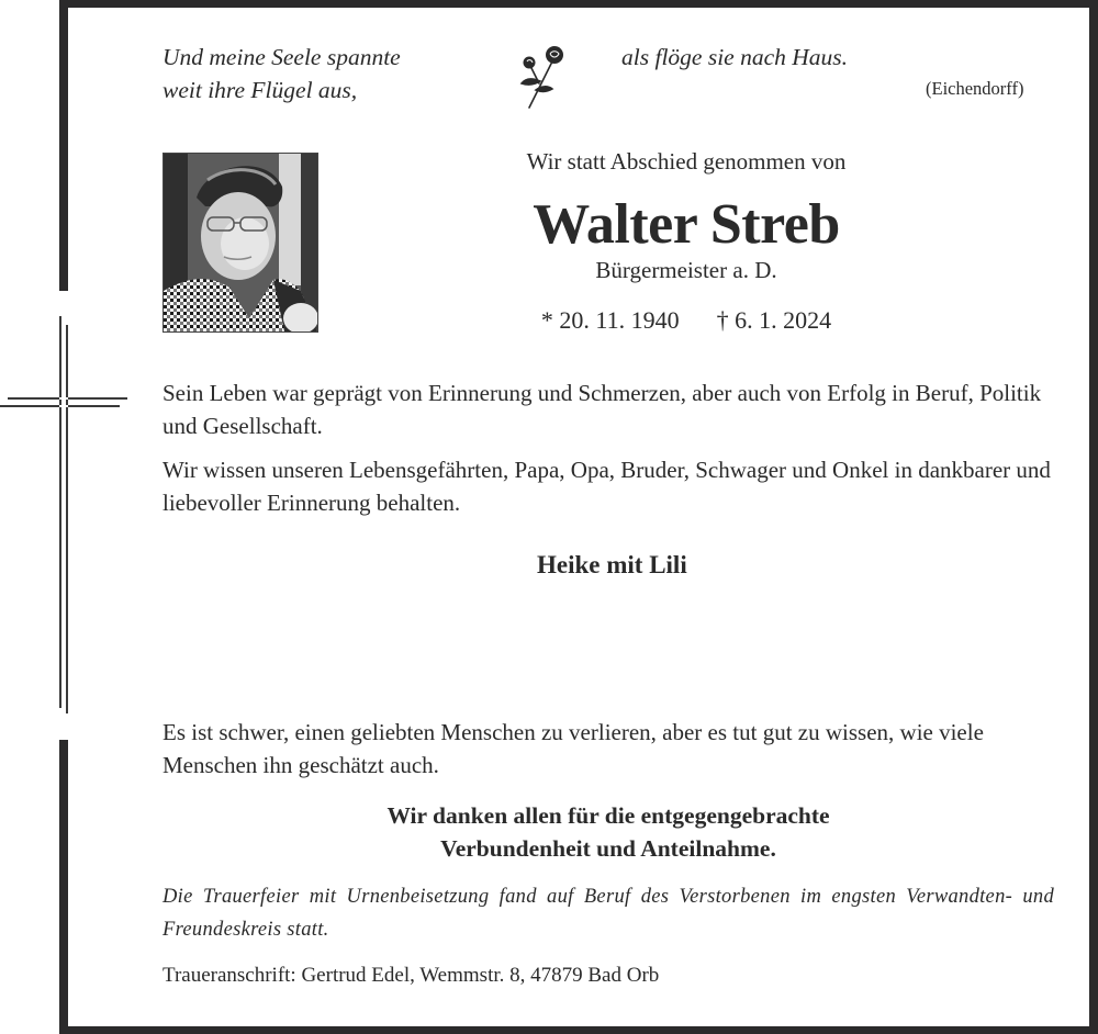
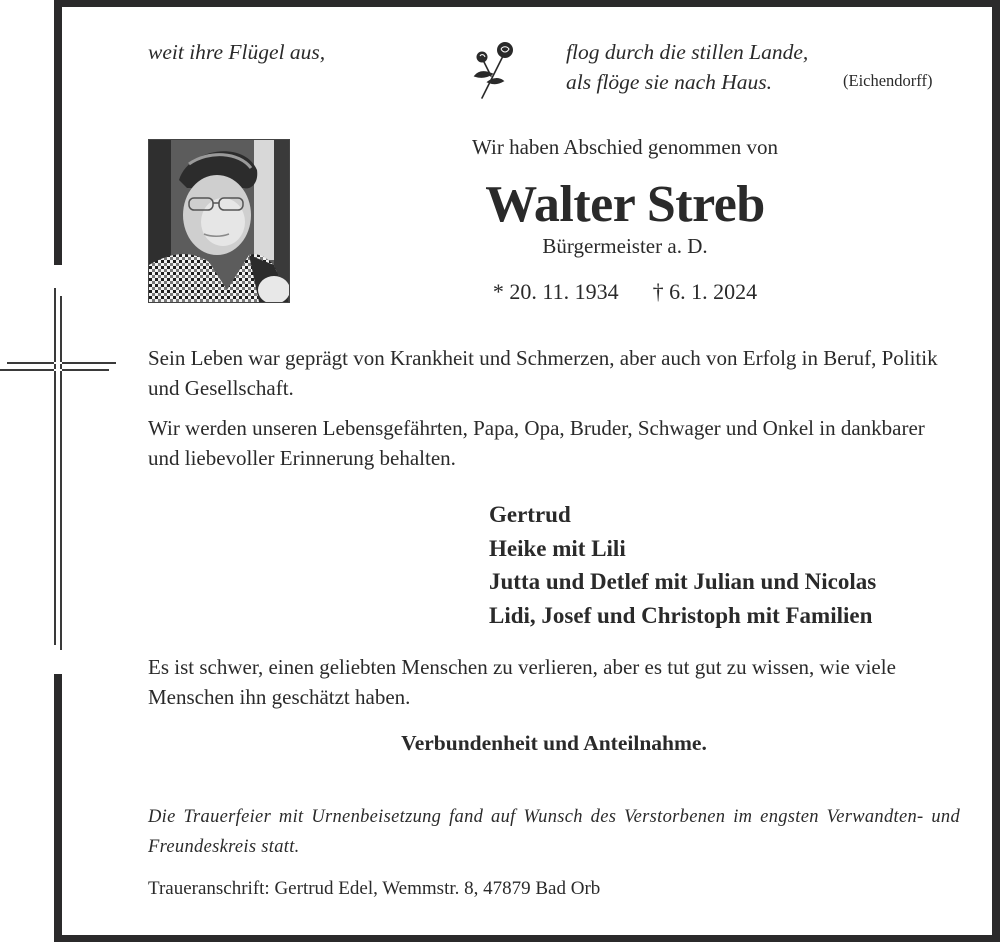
- Und meine Seele spannte
  weit ihre Flügel aus,
+ flog durch die stillen Lande,
  als flöge sie nach Haus.
  (Eichendorff)
- Wir statt Abschied genommen von
+ Wir haben Abschied genommen von
  Walter Streb
  Bürgermeister a. D.
- * 20. 11. 1940 † 6. 1. 2024
+ * 20. 11. 1934 † 6. 1. 2024
- Sein Leben war geprägt von Erinnerung und Schmerzen, aber auch von Erfolg in Beruf, Politik und Gesellschaft.
+ Sein Leben war geprägt von Krankheit und Schmerzen, aber auch von Erfolg in Beruf, Politik und Gesellschaft.
- Wir wissen unseren Lebensgefährten, Papa, Opa, Bruder, Schwager und Onkel in dankbarer und liebevoller Erinnerung behalten.
+ Wir werden unseren Lebensgefährten, Papa, Opa, Bruder, Schwager und Onkel in dankbarer und liebevoller Erinnerung behalten.
+ Gertrud
  Heike mit Lili
+ Jutta und Detlef mit Julian und Nicolas
+ Lidi, Josef und Christoph mit Familien
- Es ist schwer, einen geliebten Menschen zu verlieren, aber es tut gut zu wissen, wie viele Menschen ihn geschätzt auch.
+ Es ist schwer, einen geliebten Menschen zu verlieren, aber es tut gut zu wissen, wie viele Menschen ihn geschätzt haben.
- Wir danken allen für die entgegengebrachte
  Verbundenheit und Anteilnahme.
- Die Trauerfeier mit Urnenbeisetzung fand auf Beruf des Verstorbenen im engsten Verwandten- und Freundeskreis statt.
+ Die Trauerfeier mit Urnenbeisetzung fand auf Wunsch des Verstorbenen im engsten Verwandten- und Freundeskreis statt.
  Traueranschrift: Gertrud Edel, Wemmstr. 8, 47879 Bad Orb
